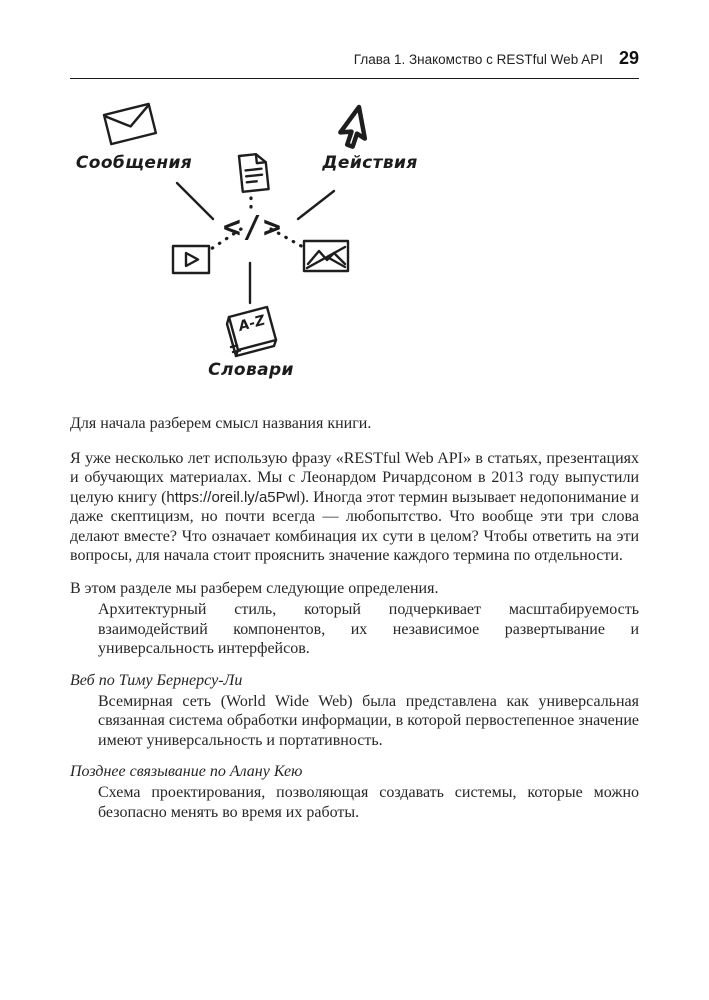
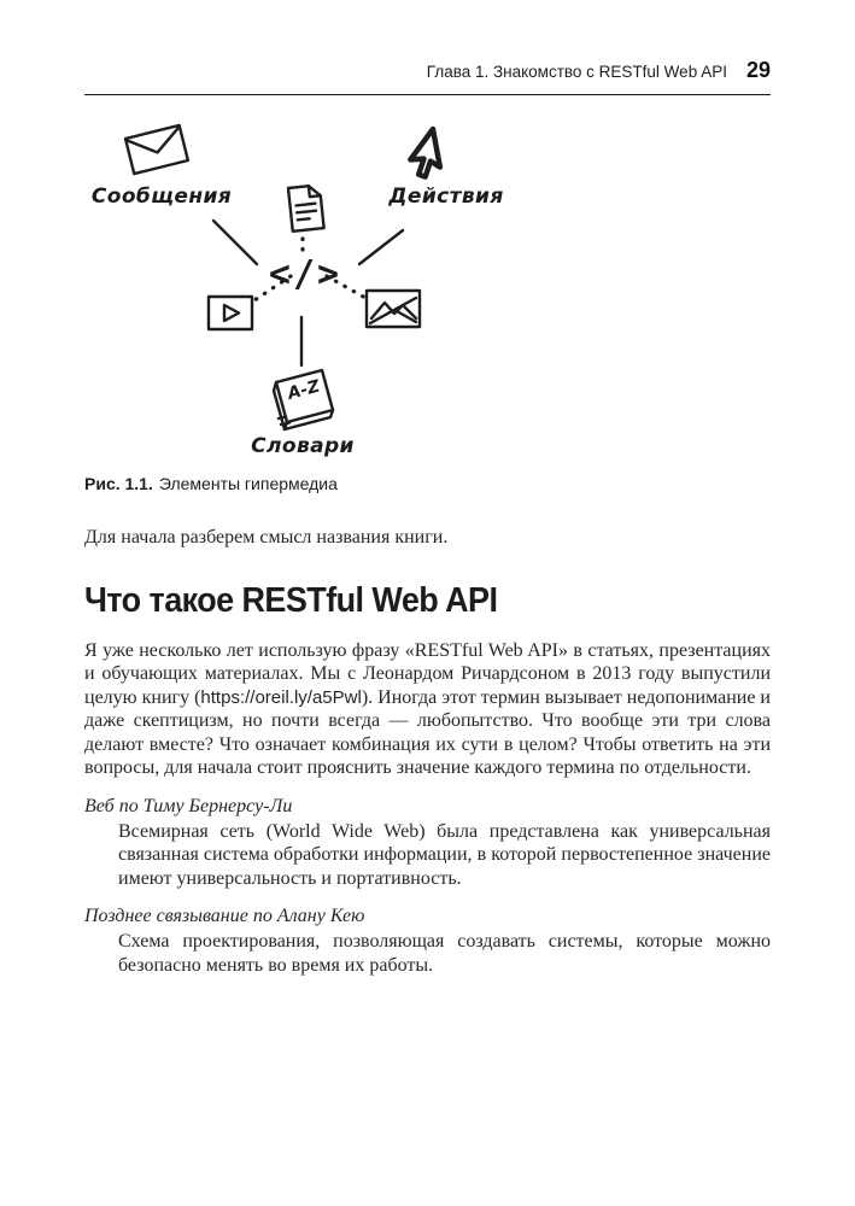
  Глава 1. Знакомство с RESTful Web API
  29
  Сообщения
  Действия
  </>
  Словари
+ Рис. 1.1. Элементы гипермедиа
  Для начала разберем смысл названия книги.
+ Что такое RESTful Web API
  Я уже несколько лет использую фразу «RESTful Web API» в статьях, презентациях и обучающих материалах. Мы с Леонардом Ричардсоном в 2013 году выпустили целую книгу (https://oreil.ly/a5Pwl). Иногда этот термин вызывает недопонимание и даже скептицизм, но почти всегда — любопытство. Что вообще эти три слова делают вместе? Что означает комбинация их сути в целом? Чтобы ответить на эти вопросы, для начала стоит прояснить значение каждого термина по отдельности.
- В этом разделе мы разберем следующие определения.
- Архитектурный стиль, который подчеркивает масштабируемость взаимодействий компонентов, их независимое развертывание и универсальность интерфейсов.
  Веб по Тиму Бернерсу-Ли
  Всемирная сеть (World Wide Web) была представлена как универсальная связанная система обработки информации, в которой первостепенное значение имеют универсальность и портативность.
  Позднее связывание по Алану Кею
  Схема проектирования, позволяющая создавать системы, которые можно безопасно менять во время их работы.
